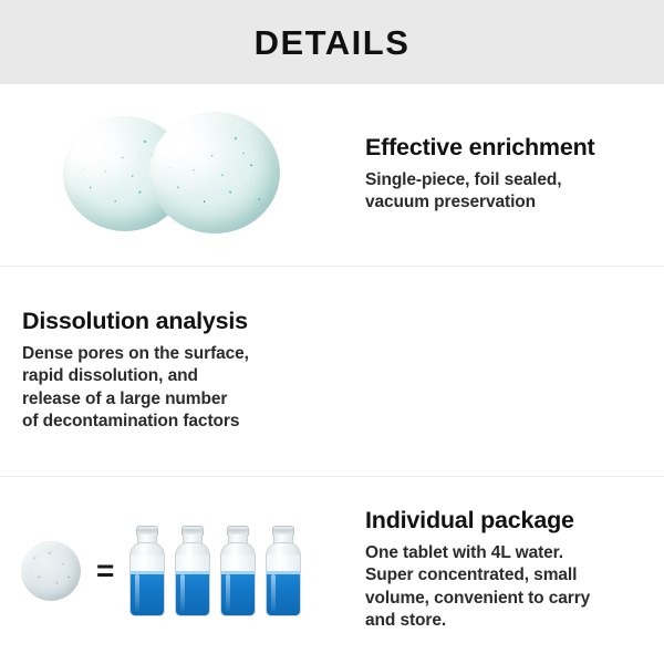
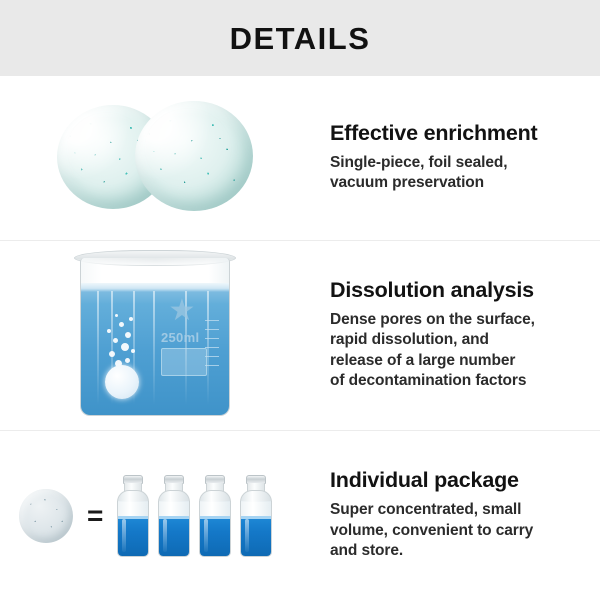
  DETAILS
  Effective enrichment
  Single-piece, foil sealed,
  vacuum preservation
+ ★
+ 250ml
  Dissolution analysis
  Dense pores on the surface,
  rapid dissolution, and
  release of a large number
  of decontamination factors
  =
  Individual package
- One tablet with 4L water.
  Super concentrated, small
  volume, convenient to carry
  and store.
